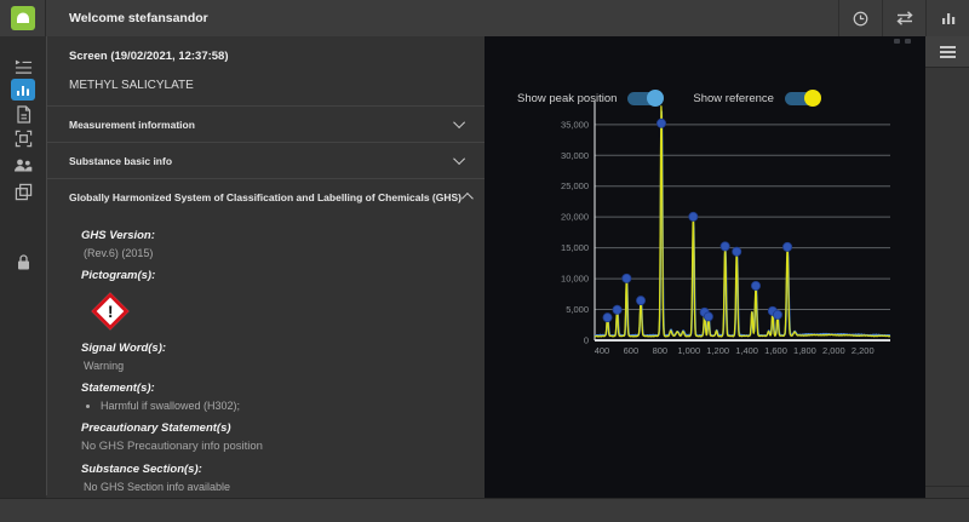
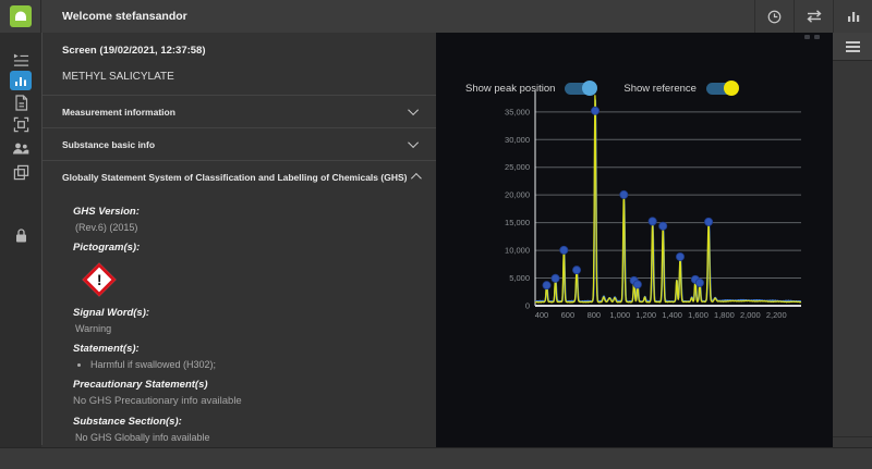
  Welcome stefansandor
  Screen (19/02/2021, 12:37:58)
  METHYL SALICYLATE
  Measurement information
  Substance basic info
- Globally Harmonized System of Classification and Labelling of Chemicals (GHS)
+ Globally Statement System of Classification and Labelling of Chemicals (GHS)
  GHS Version:
  (Rev.6) (2015)
  Pictogram(s):
  Signal Word(s):
  Warning
  Statement(s):
  Harmful if swallowed (H302);
  Precautionary Statement(s)
- No GHS Precautionary info position
+ No GHS Precautionary info available
  Substance Section(s):
- No GHS Section info available
+ No GHS Globally info available
  0
  5,000
  10,000
  15,000
  20,000
  25,000
  30,000
  35,000
  400
  600
  800
  1,000
  1,200
  1,400
  1,600
  1,800
  2,000
  2,200
  Show peak position
  Show reference
